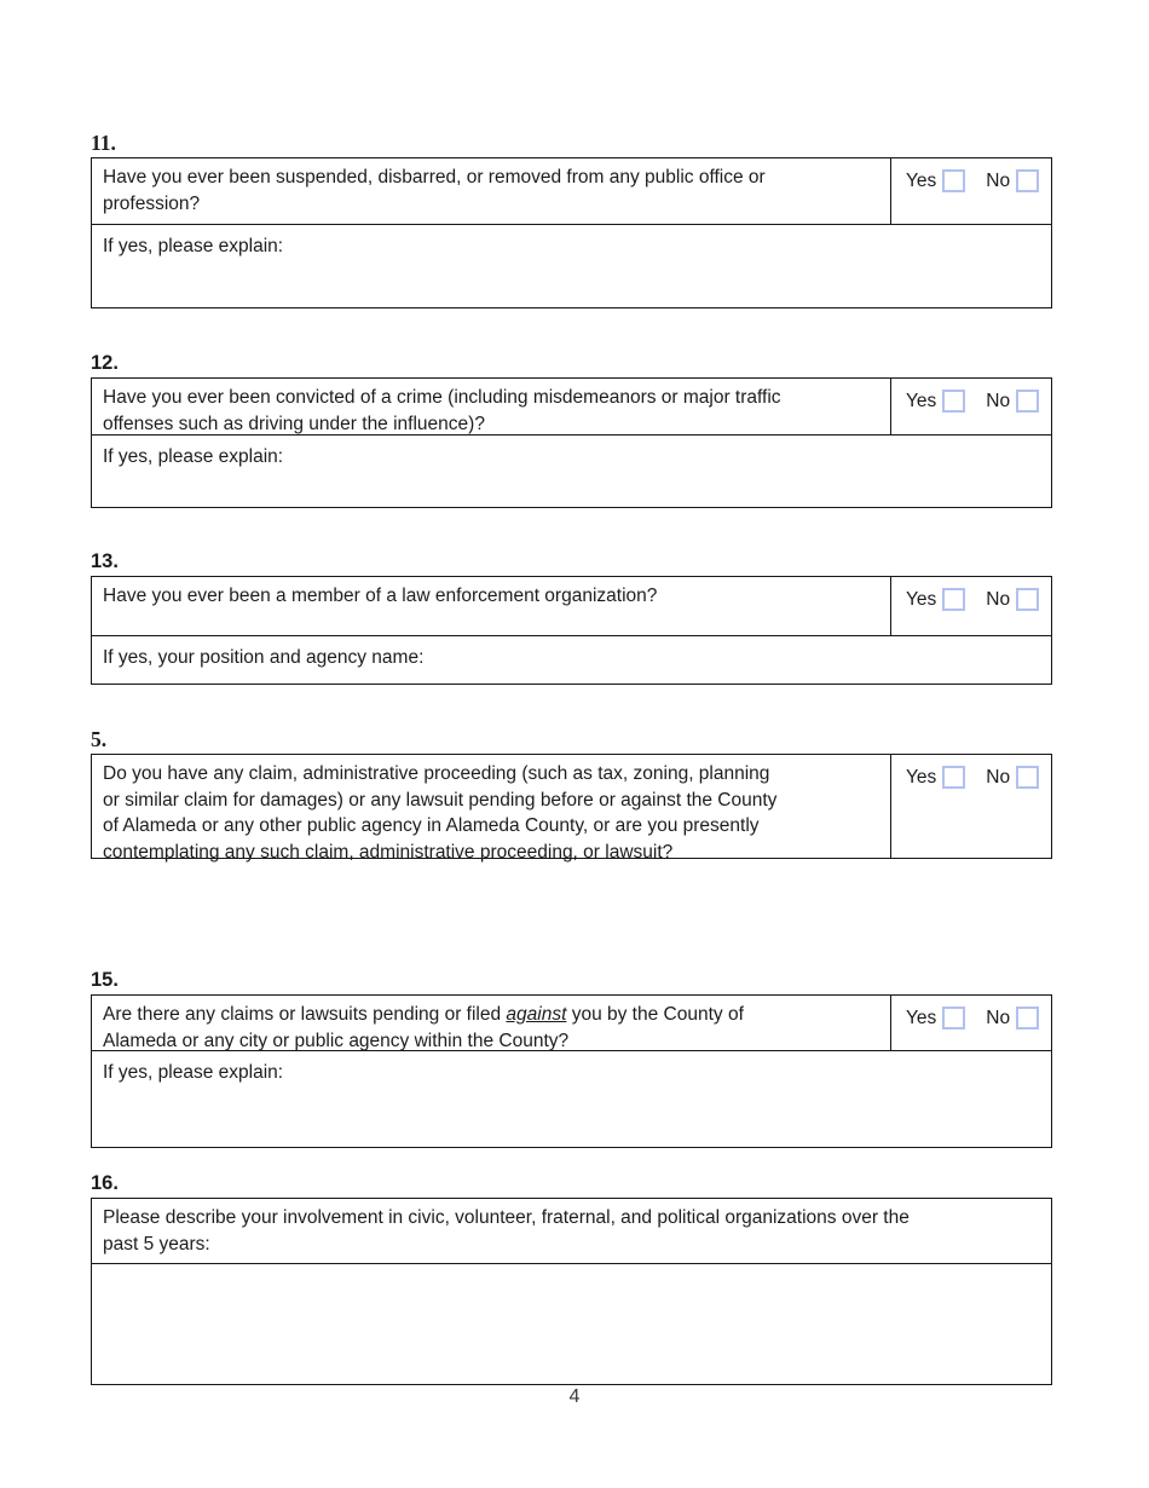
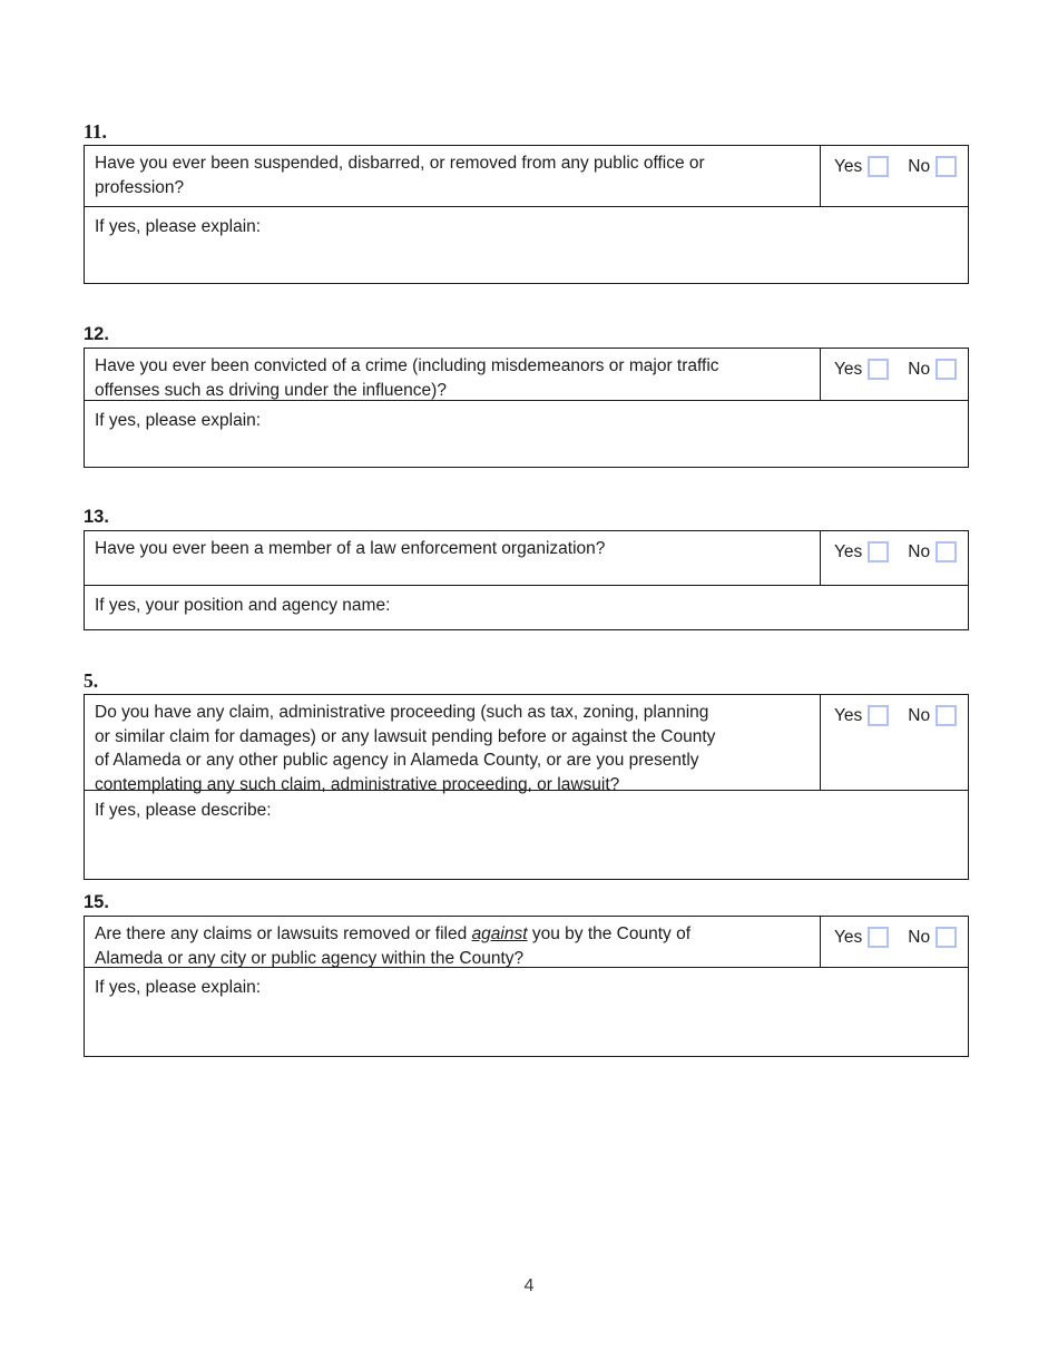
  11.
  Have you ever been suspended, disbarred, or removed from any public office or
  profession?
  Yes
  No
  If yes, please explain:
  12.
  Have you ever been convicted of a crime (including misdemeanors or major traffic
  offenses such as driving under the influence)?
  Yes
  No
  If yes, please explain:
  13.
  Have you ever been a member of a law enforcement organization?
  Yes
  No
  If yes, your position and agency name:
  5.
  Do you have any claim, administrative proceeding (such as tax, zoning, planning
  or similar claim for damages) or any lawsuit pending before or against the County
  of Alameda or any other public agency in Alameda County, or are you presently
  contemplating any such claim, administrative proceeding, or lawsuit?
  Yes
  No
+ If yes, please describe:
  15.
- Are there any claims or lawsuits pending or filed against you by the County of
+ Are there any claims or lawsuits removed or filed against you by the County of
  Alameda or any city or public agency within the County?
  Yes
  No
  If yes, please explain:
- 16.
- Please describe your involvement in civic, volunteer, fraternal, and political organizations over the
- past 5 years:
  4
